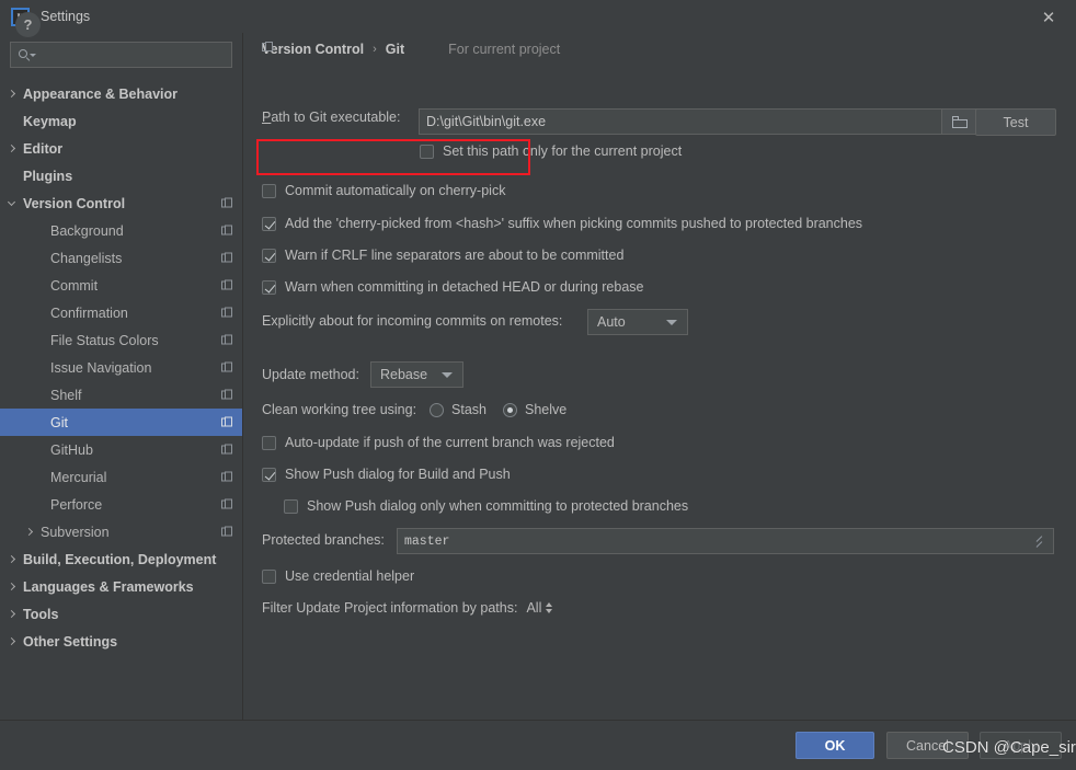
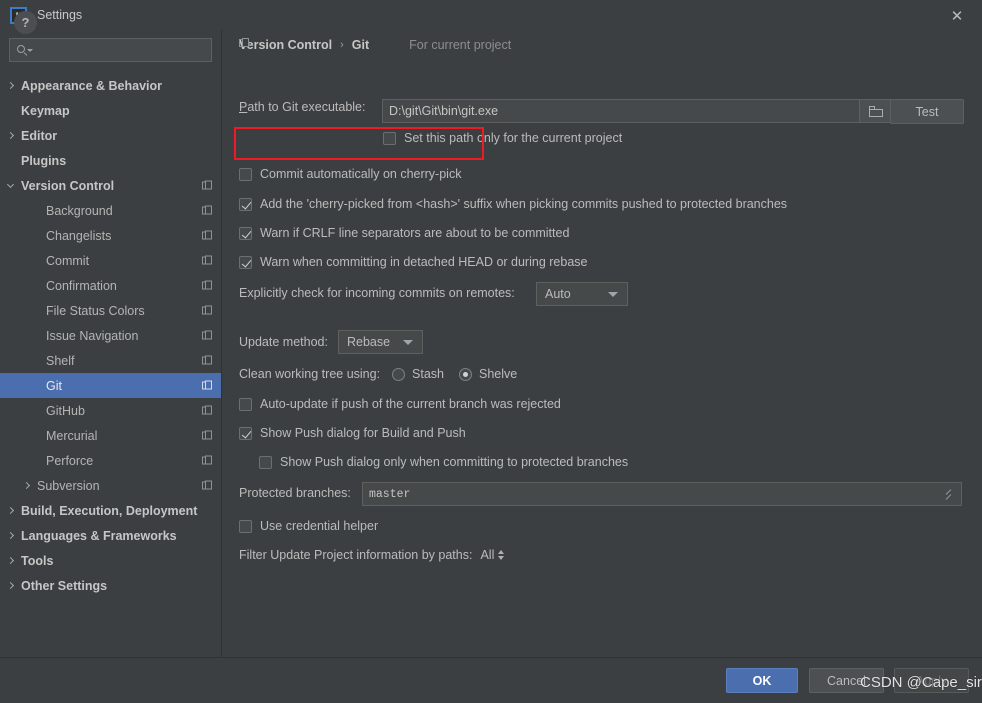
  Settings
  ✕
  Appearance & Behavior
  Keymap
  Editor
  Plugins
  Version Control
  Background
  Changelists
  Commit
  Confirmation
  File Status Colors
  Issue Navigation
  Shelf
  Git
  GitHub
  Mercurial
  Perforce
  Subversion
  Build, Execution, Deployment
  Languages & Frameworks
  Tools
  Other Settings
  ersion Control
  ›
  Git
  For current project
  Path to Git executable:
  D:\git\Git\bin\git.exe
  Test
  Set this path only for the current project
  Commit automatically on cherry-pick
  Add the 'cherry-picked from <hash>' suffix when picking commits pushed to protected branches
  Warn if CRLF line separators are about to be committed
  Warn when committing in detached HEAD or during rebase
- Explicitly about for incoming commits on remotes:
+ Explicitly check for incoming commits on remotes:
  Auto
  Update method:
  Rebase
  Clean working tree using:
  Stash
  Shelve
  Auto-update if push of the current branch was rejected
  Show Push dialog for Build and Push
  Show Push dialog only when committing to protected branches
  Protected branches:
  master
  Use credential helper
  Filter Update Project information by paths:
  All
  ?
  OK
  Cancel
  Apply
  CSDN @Cape_sir
